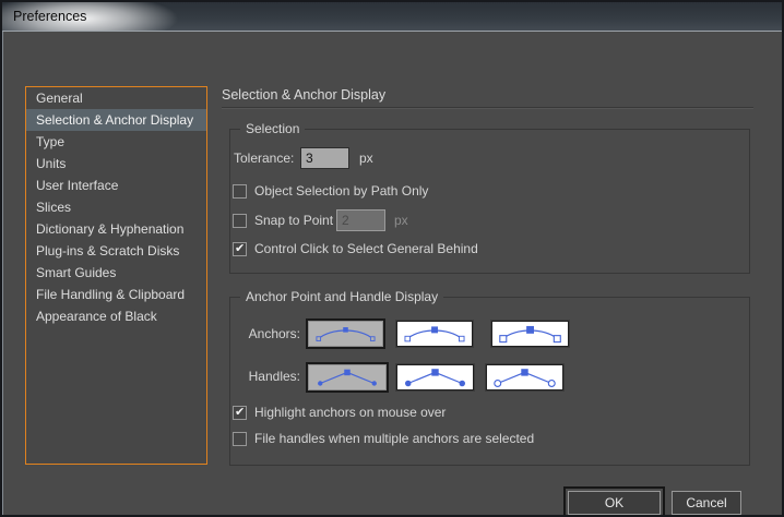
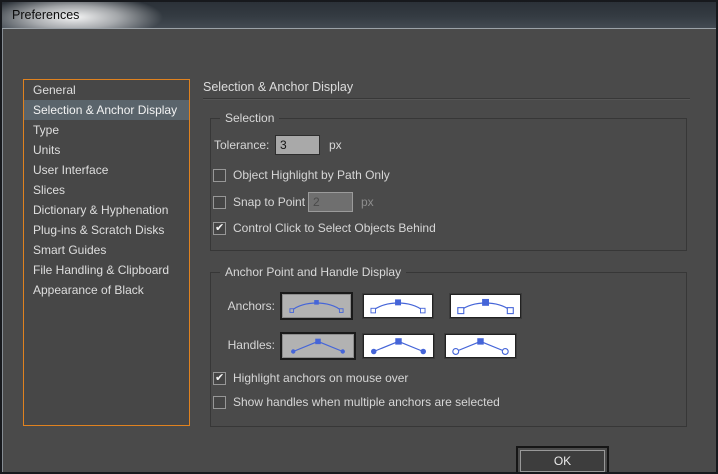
  Preferences
  General
  Selection & Anchor Display
  Type
  Units
  User Interface
  Slices
  Dictionary & Hyphenation
  Plug-ins & Scratch Disks
  Smart Guides
  File Handling & Clipboard
  Appearance of Black
  Selection & Anchor Display
  Selection
  Tolerance:
  3
  px
- Object Selection by Path Only
+ Object Highlight by Path Only
  Snap to Point
  2
  px
- Control Click to Select General Behind
+ Control Click to Select Objects Behind
  Anchor Point and Handle Display
  Anchors:
  Handles:
  Highlight anchors on mouse over
- File handles when multiple anchors are selected
+ Show handles when multiple anchors are selected
  OK
- Cancel
